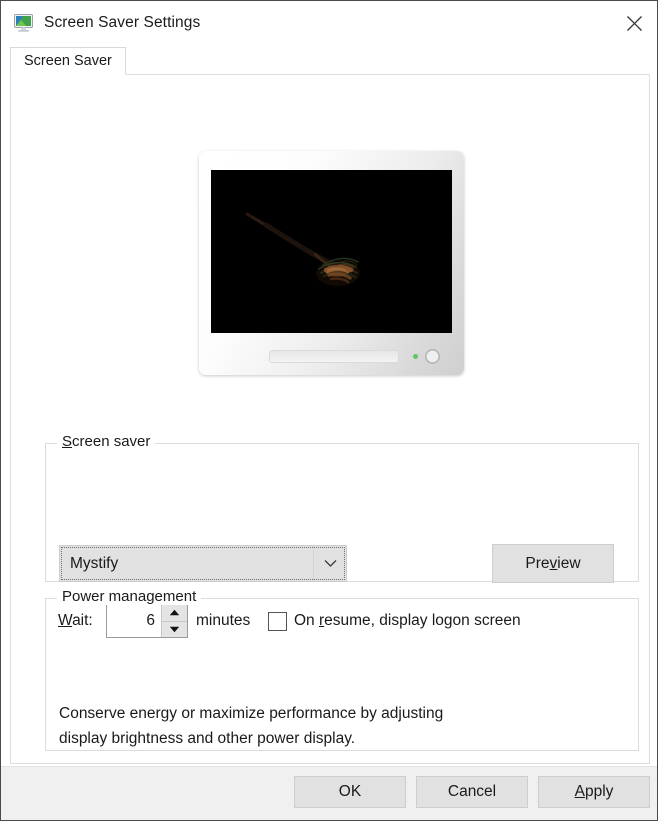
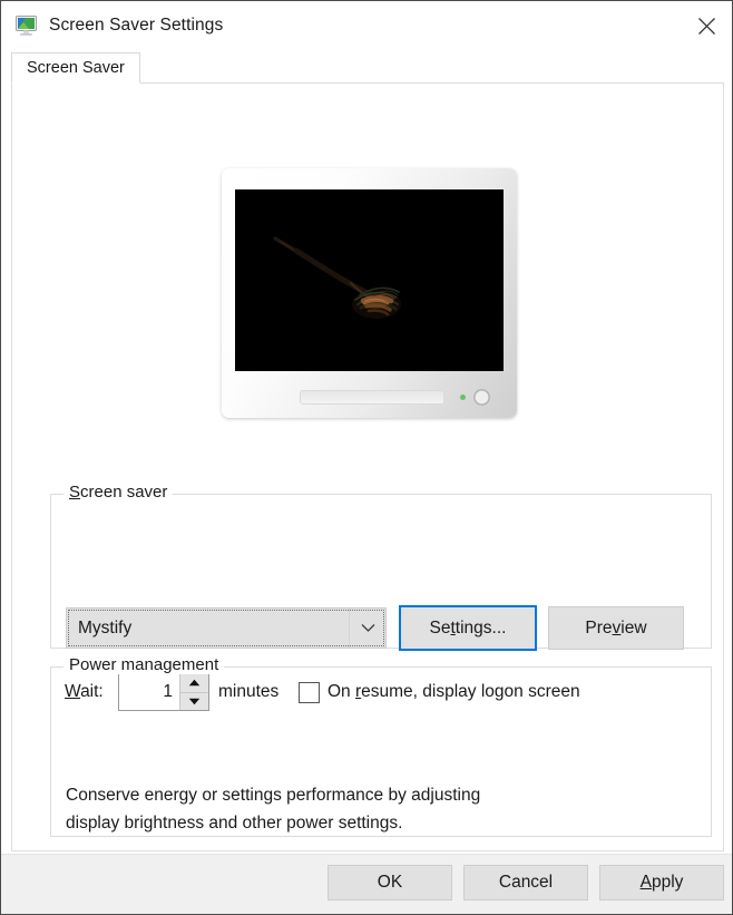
  Screen Saver Settings
  Screen Saver
  Screen saver
  Mystify
+ Se
+ t
+ tings...
  Pre
  v
  iew
  Wait:
- 6
+ 1
  minutes
  On resume, display logon screen
  Power management
- Conserve energy or maximize performance by adjusting
+ Conserve energy or settings performance by adjusting
- display brightness and other power display.
+ display brightness and other power settings.
  OK
  Cancel
  A
  pply
